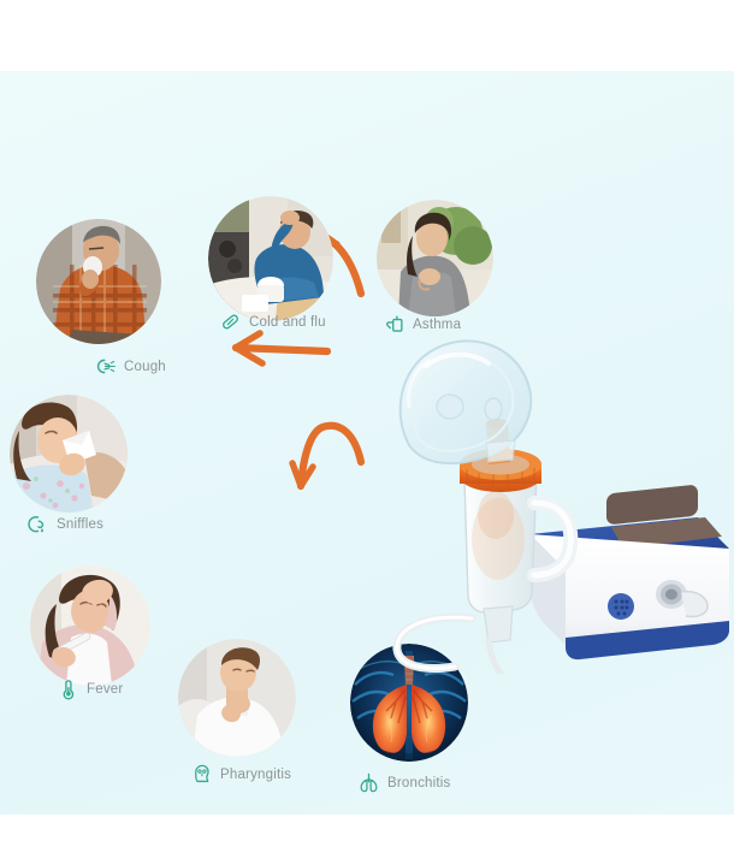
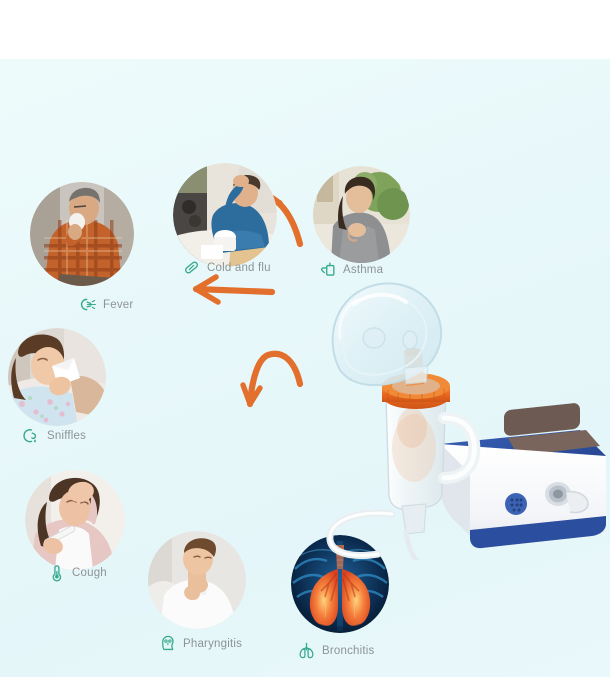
- Cough
+ Fever
  Cold and flu
  Asthma
  Sniffles
- Fever
+ Cough
  Pharyngitis
  Bronchitis
